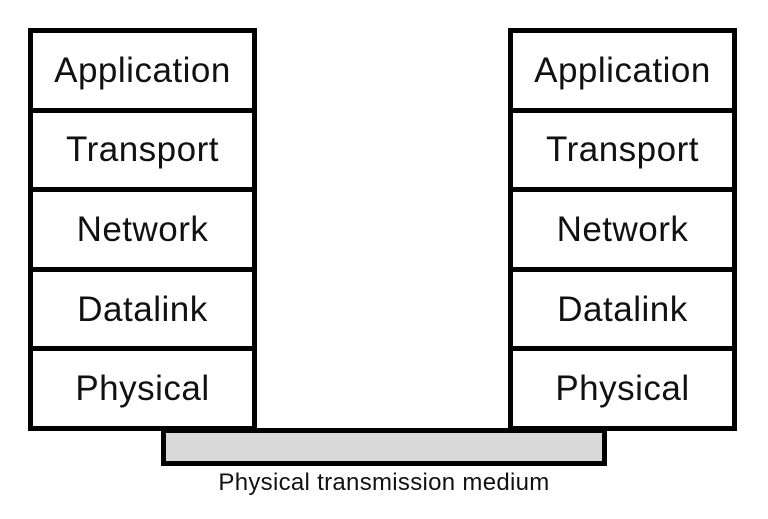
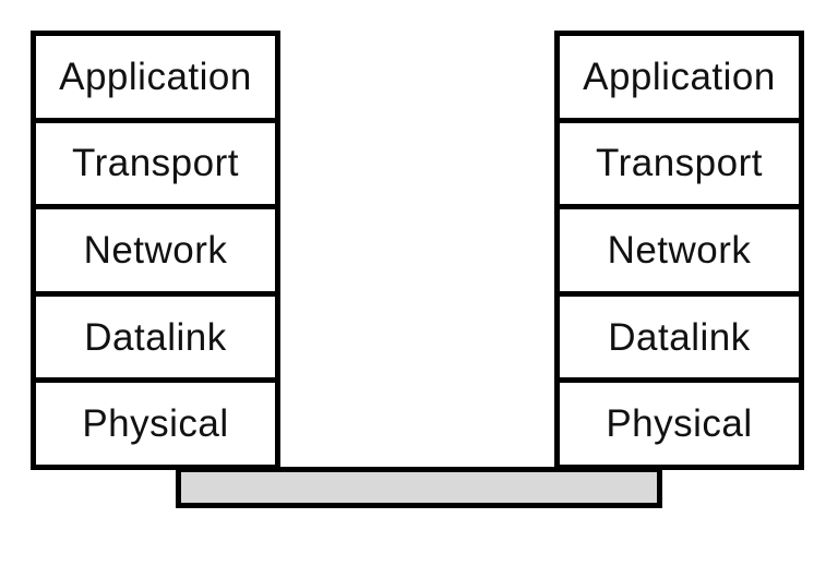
  Application
  Transport
  Network
  Datalink
  Physical
  Application
  Transport
  Network
  Datalink
  Physical
- Physical transmission medium
